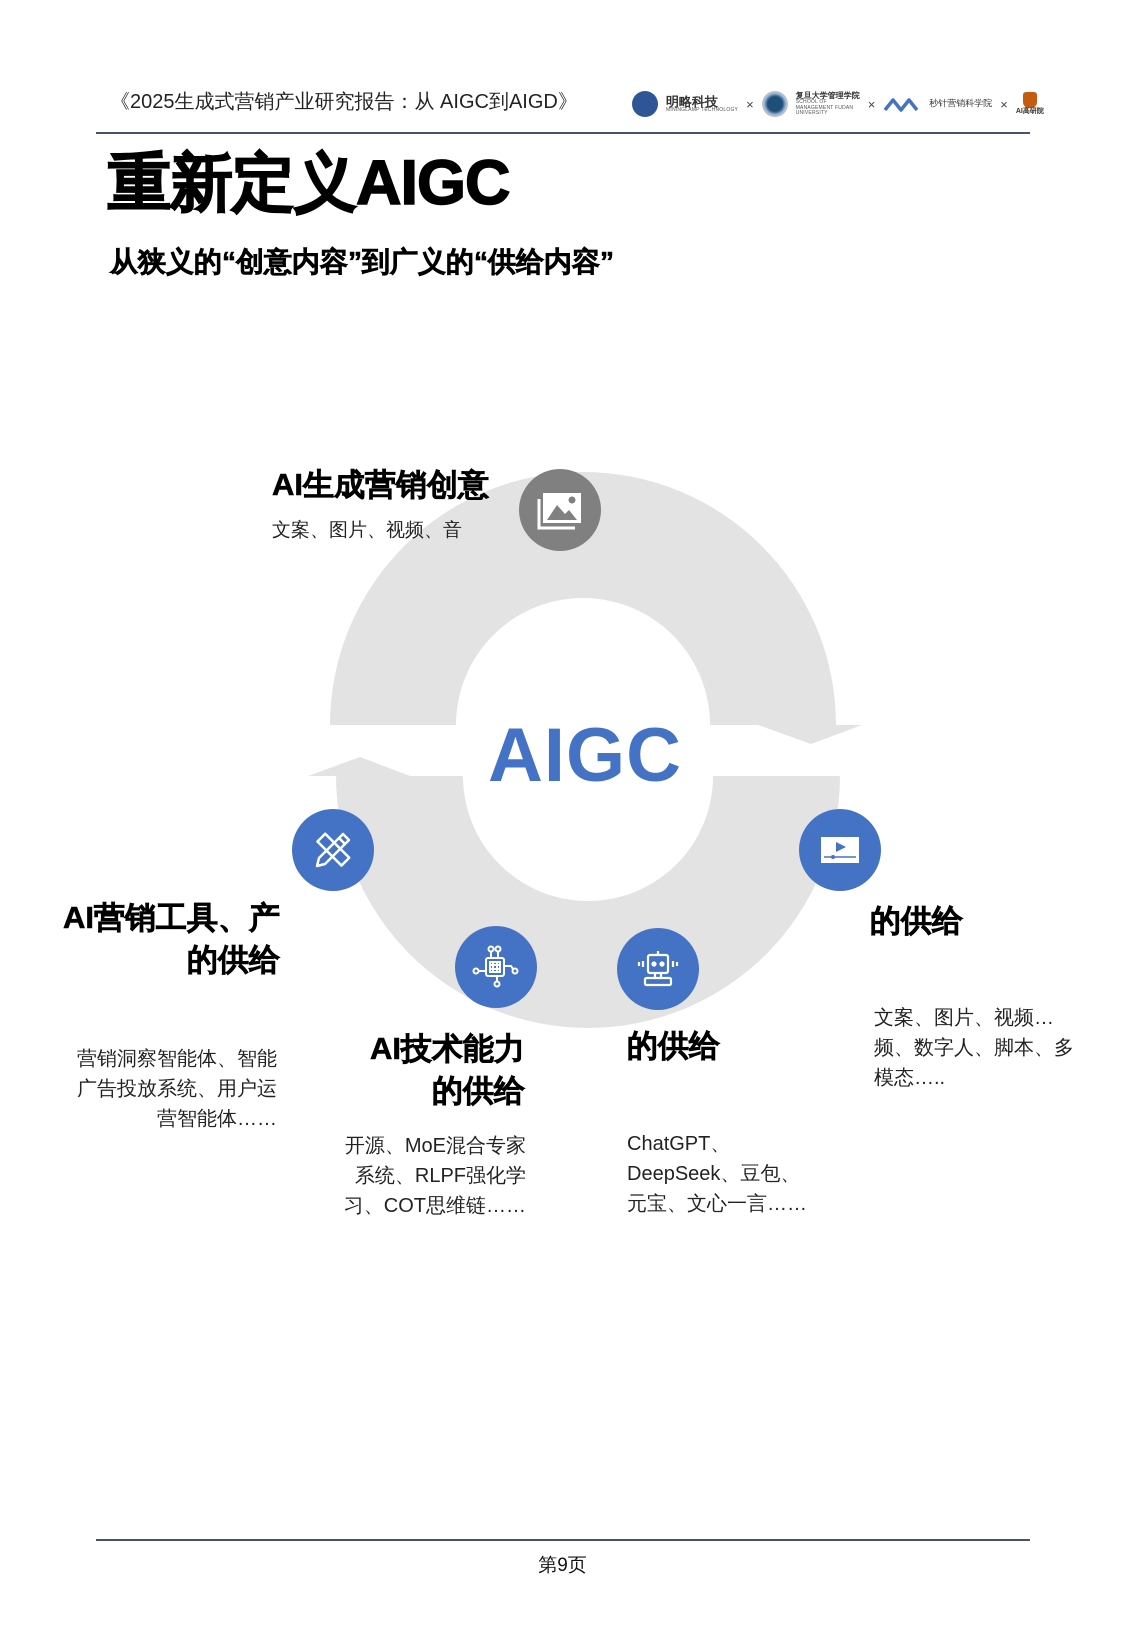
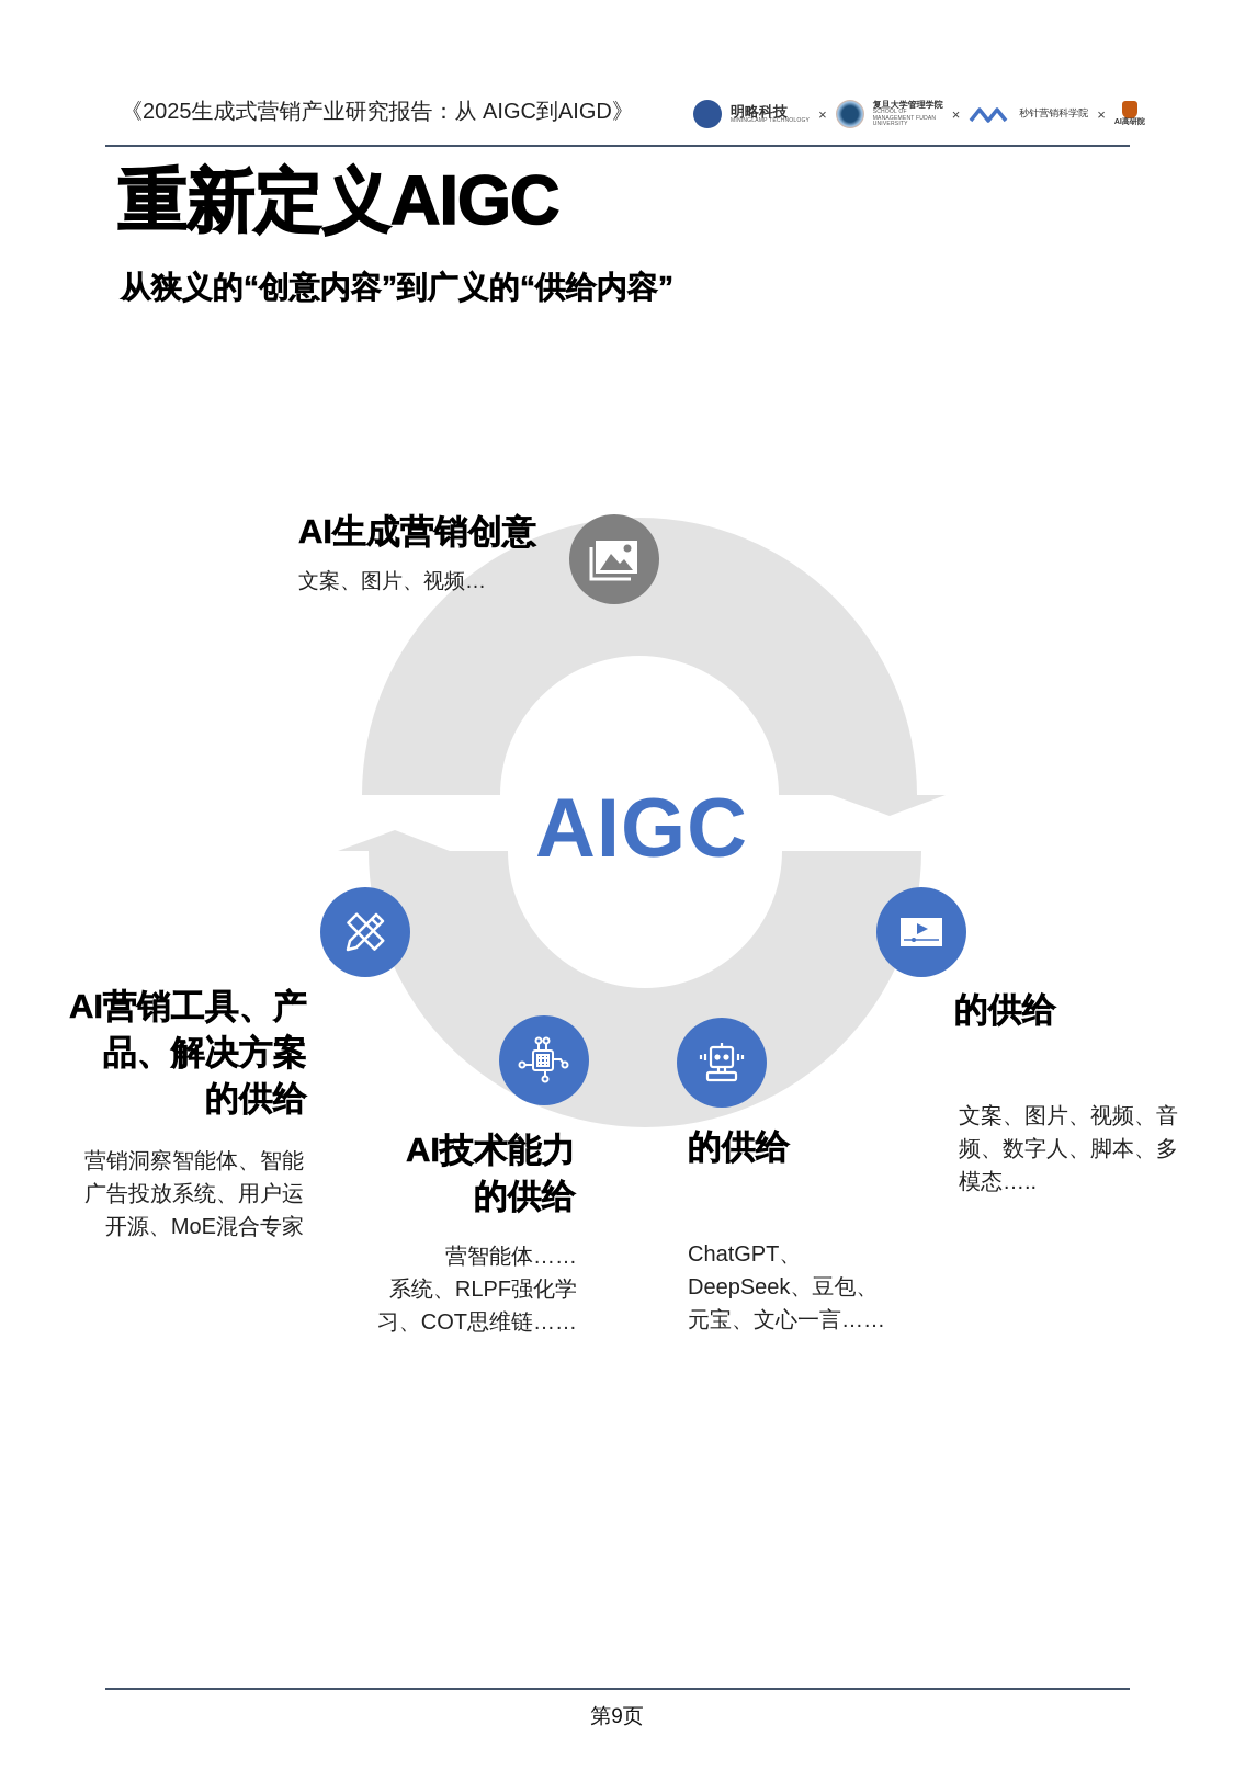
  《2025生成式营销产业研究报告：从 AIGC到AIGD》
  明略科技
  ×
  复旦大学管理学院
  ×
  秒针营销科学院
  ×
  重新定义AIGC
  从狭义的“创意内容”到广义的“供给内容”
  AIGC
  AI生成营销创意
- 文案、图片、视频、音
+ 文案、图片、视频…
  AI营销工具、产
+ 品、解决方案
  的供给
  营销洞察智能体、智能
  广告投放系统、用户运
- 营智能体……
+ 开源、MoE混合专家
  AI技术能力
  的供给
- 开源、MoE混合专家
+ 营智能体……
  系统、RLPF强化学
  习、COT思维链……
  的供给
  ChatGPT、
  DeepSeek、豆包、
  元宝、文心一言……
  的供给
- 文案、图片、视频…
+ 文案、图片、视频、音
  频、数字人、脚本、多
  模态…..
  第9页
